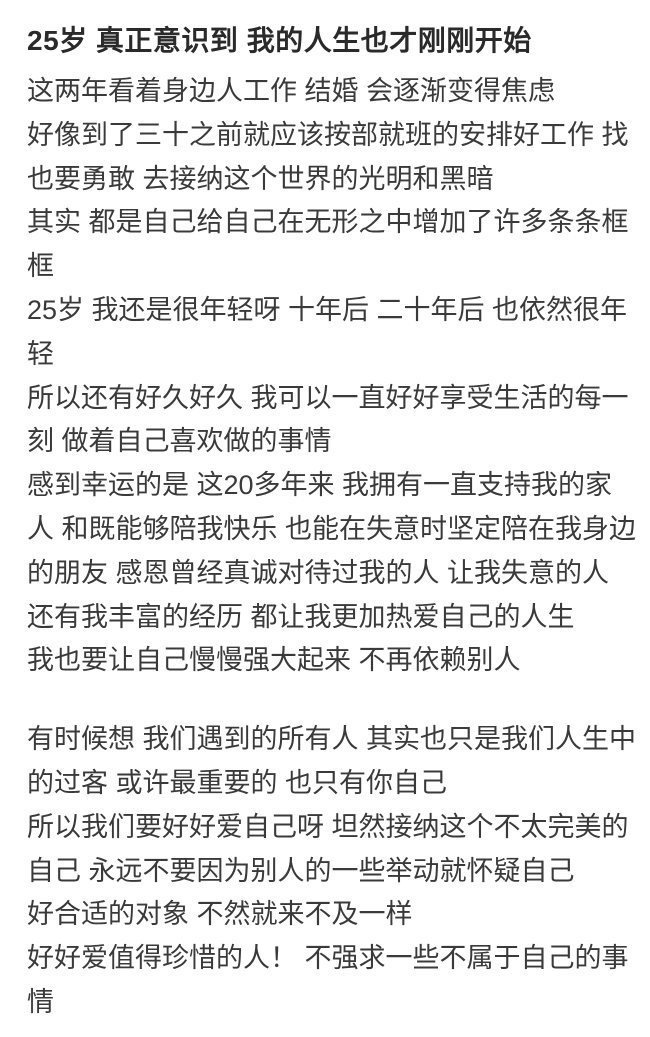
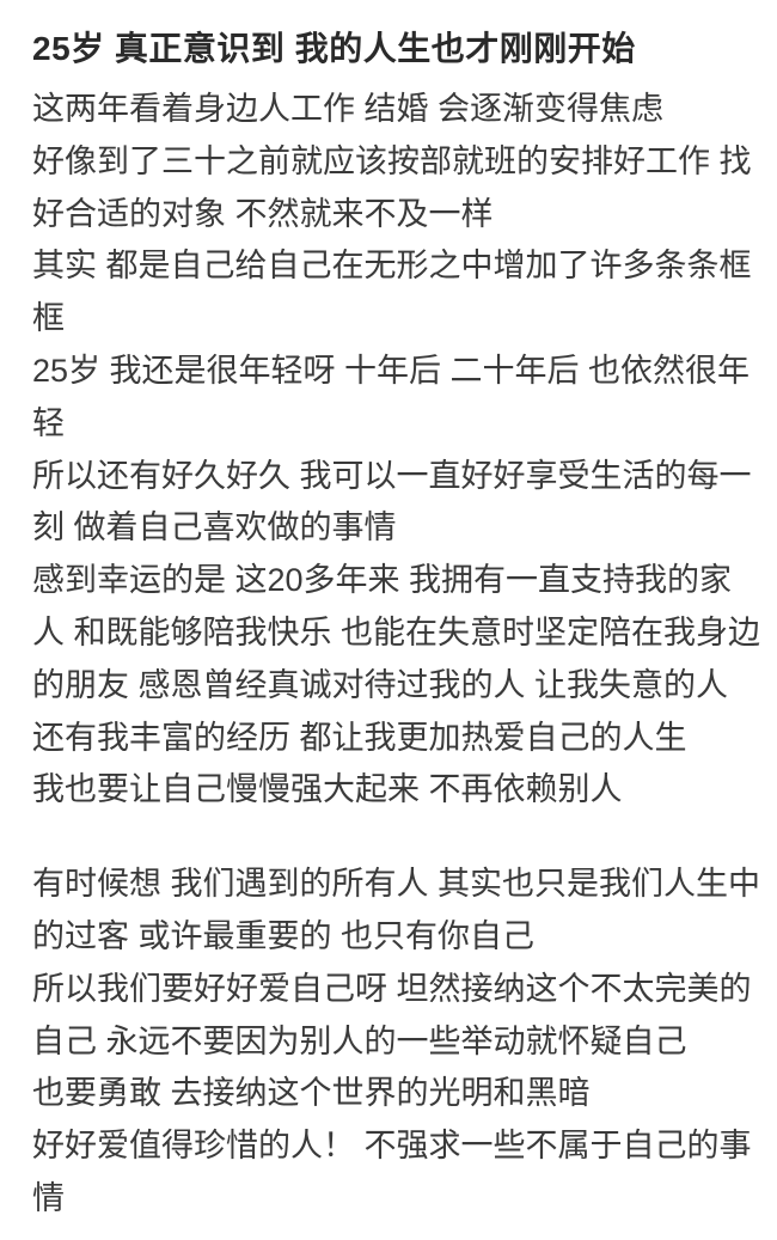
  25岁 真正意识到 我的人生也才刚刚开始
  这两年看着身边人工作 结婚 会逐渐变得焦虑
  好像到了三十之前就应该按部就班的安排好工作 找
- 也要勇敢 去接纳这个世界的光明和黑暗
+ 好合适的对象 不然就来不及一样
  其实 都是自己给自己在无形之中增加了许多条条框
  框
  25岁 我还是很年轻呀 十年后 二十年后 也依然很年
  轻
  所以还有好久好久 我可以一直好好享受生活的每一
  刻 做着自己喜欢做的事情
  感到幸运的是 这20多年来 我拥有一直支持我的家
  人 和既能够陪我快乐 也能在失意时坚定陪在我身边
  的朋友 感恩曾经真诚对待过我的人 让我失意的人
  还有我丰富的经历 都让我更加热爱自己的人生
  我也要让自己慢慢强大起来 不再依赖别人
  有时候想 我们遇到的所有人 其实也只是我们人生中
  的过客 或许最重要的 也只有你自己
  所以我们要好好爱自己呀 坦然接纳这个不太完美的
  自己 永远不要因为别人的一些举动就怀疑自己
- 好合适的对象 不然就来不及一样
+ 也要勇敢 去接纳这个世界的光明和黑暗
  好好爱值得珍惜的人！ 不强求一些不属于自己的事
  情
